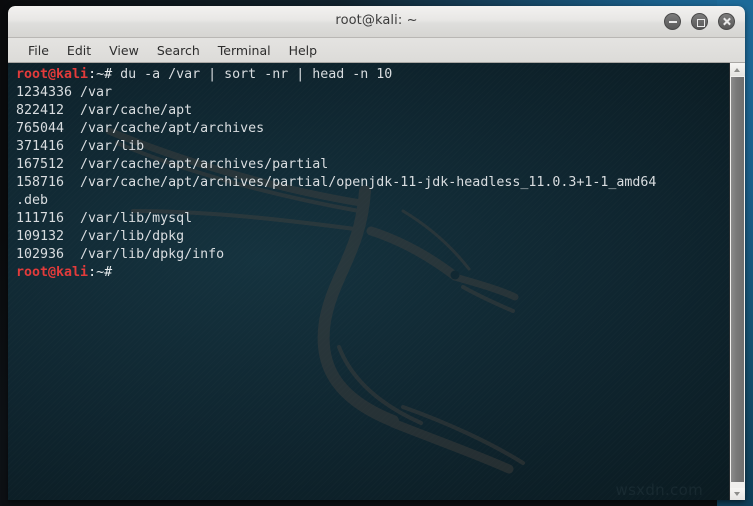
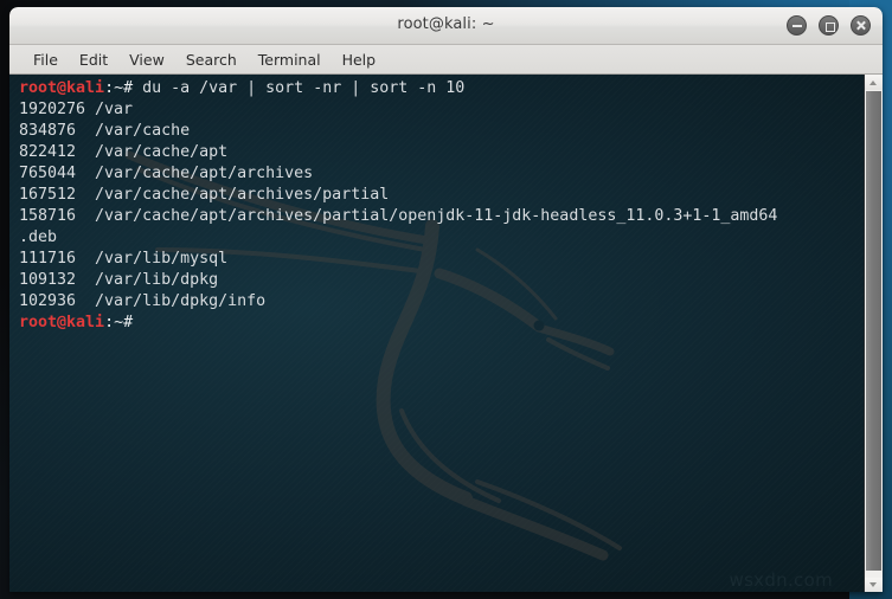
  root@kali: ~
  File
  Edit
  View
  Search
  Terminal
  Help
- root@kali:~# du -a /var | sort -nr | head -n 10
+ root@kali:~# du -a /var | sort -nr | sort -n 10
- 1234336 /var
+ 1920276 /var
+ 834876 /var/cache
  822412 /var/cache/apt
  765044 /var/cache/apt/archives
- 371416 /var/lib
  167512 /var/cache/apt/archives/partial
  158716 /var/cache/apt/archives/partial/openjdk-11-jdk-headless_11.0.3+1-1_amd64
  .deb
  111716 /var/lib/mysql
  109132 /var/lib/dpkg
  102936 /var/lib/dpkg/info
  root@kali:~#
